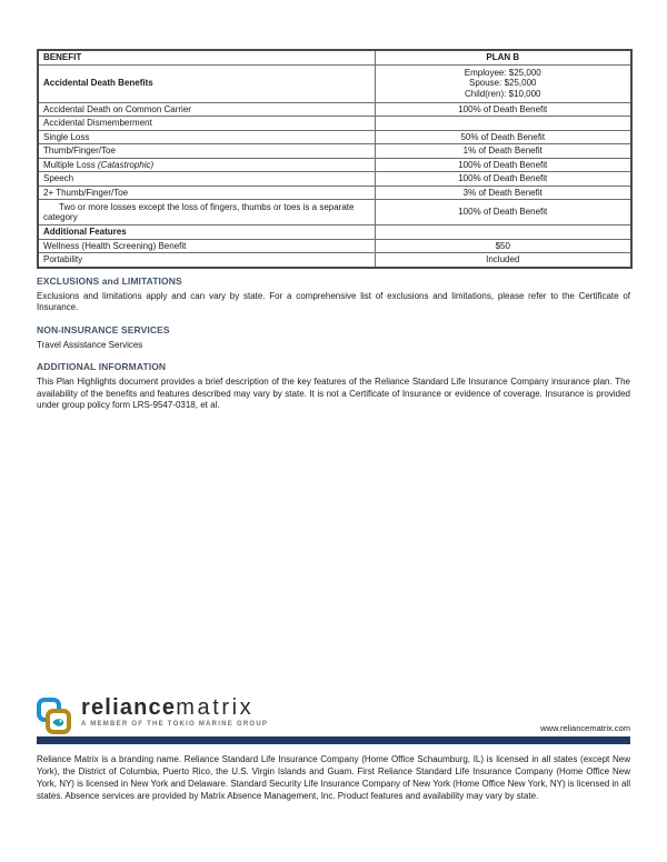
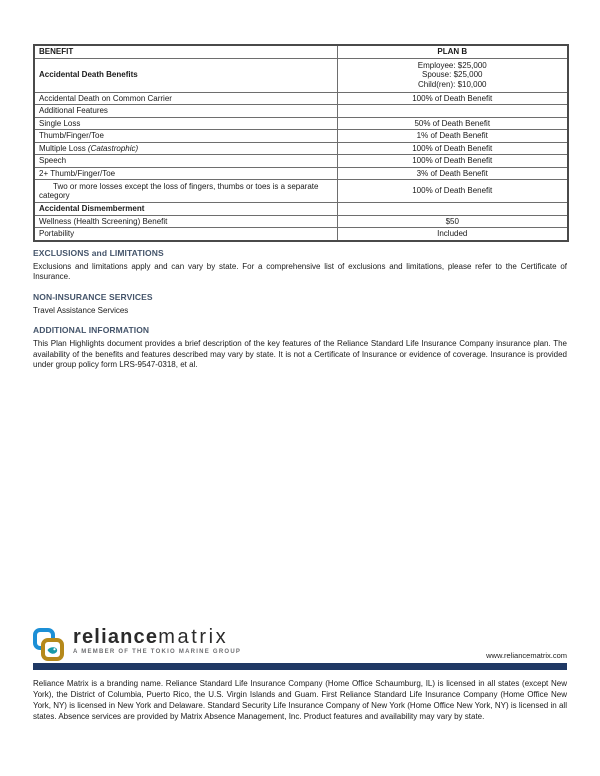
  BENEFIT	PLAN B
  Accidental Death Benefits	Employee: $25,000 Spouse: $25,000 Child(ren): $10,000
  Accidental Death on Common Carrier	100% of Death Benefit
- Accidental Dismemberment
+ Additional Features
  Single Loss	50% of Death Benefit
  Thumb/Finger/Toe	1% of Death Benefit
  Multiple Loss (Catastrophic)	100% of Death Benefit
  Speech	100% of Death Benefit
  2+ Thumb/Finger/Toe	3% of Death Benefit
  Two or more losses except the loss of fingers, thumbs or toes is a separate category	100% of Death Benefit
- Additional Features
+ Accidental Dismemberment
  Wellness (Health Screening) Benefit	$50
  Portability	Included
  EXCLUSIONS and LIMITATIONS
  Exclusions and limitations apply and can vary by state. For a comprehensive list of exclusions and limitations, please refer to the Certificate of Insurance.
  NON-INSURANCE SERVICES
  Travel Assistance Services
  ADDITIONAL INFORMATION
  This Plan Highlights document provides a brief description of the key features of the Reliance Standard Life Insurance Company insurance plan. The availability of the benefits and features described may vary by state. It is not a Certificate of Insurance or evidence of coverage. Insurance is provided under group policy form LRS-9547-0318, et al.
  reliancematrix
  www.reliancematrix.com
  Reliance Matrix is a branding name. Reliance Standard Life Insurance Company (Home Office Schaumburg, IL) is licensed in all states (except New York), the District of Columbia, Puerto Rico, the U.S. Virgin Islands and Guam. First Reliance Standard Life Insurance Company (Home Office New York, NY) is licensed in New York and Delaware. Standard Security Life Insurance Company of New York (Home Office New York, NY) is licensed in all states. Absence services are provided by Matrix Absence Management, Inc. Product features and availability may vary by state.
